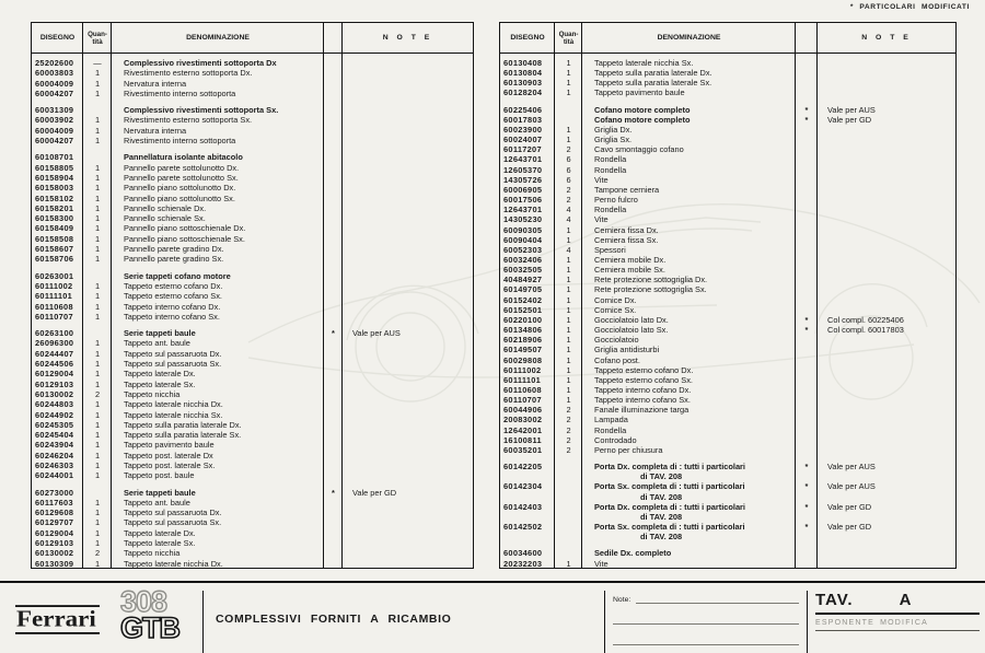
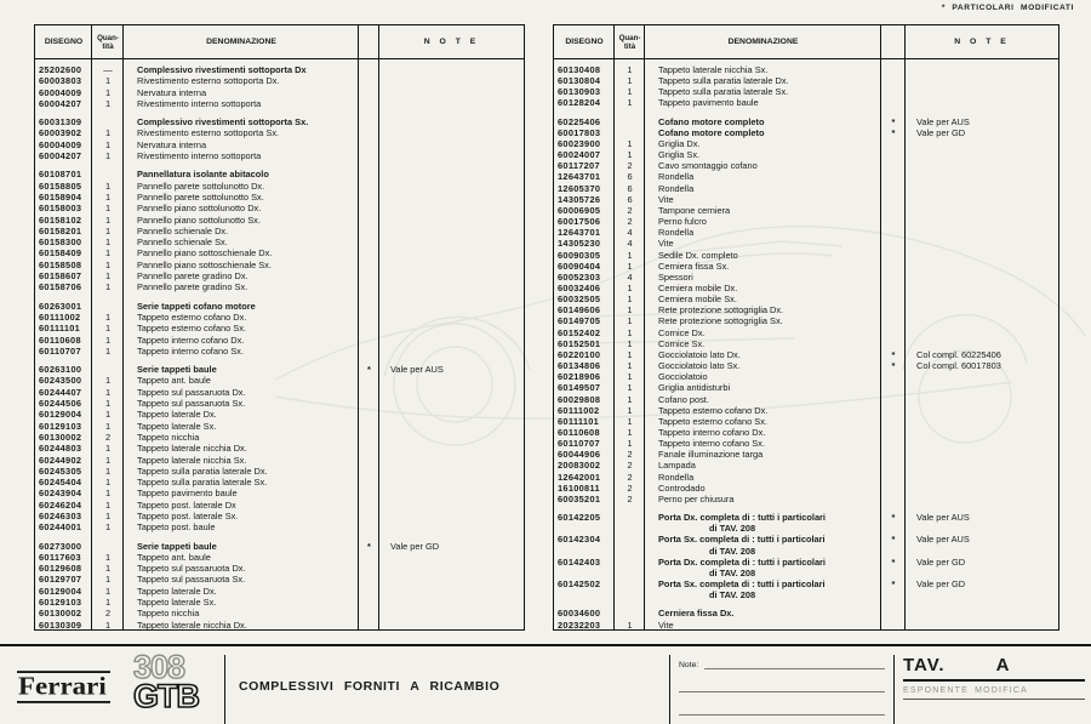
  25202600
  —
  Complessivo rivestimenti sottoporta Dx
  60003803
  1
  Rivestimento esterno sottoporta Dx.
  60004009
  1
  Nervatura interna
  60004207
  1
  Rivestimento interno sottoporta
  60031309
  Complessivo rivestimenti sottoporta Sx.
  60003902
  1
  Rivestimento esterno sottoporta Sx.
  60004009
  1
  Nervatura interna
  60004207
  1
  Rivestimento interno sottoporta
  60108701
  Pannellatura isolante abitacolo
  60158805
  1
  Pannello parete sottolunotto Dx.
  60158904
  1
  Pannello parete sottolunotto Sx.
  60158003
  1
  Pannello piano sottolunotto Dx.
  60158102
  1
  Pannello piano sottolunotto Sx.
  60158201
  1
  Pannello schienale Dx.
  60158300
  1
  Pannello schienale Sx.
  60158409
  1
  Pannello piano sottoschienale Dx.
  60158508
  1
  Pannello piano sottoschienale Sx.
  60158607
  1
  Pannello parete gradino Dx.
  60158706
  1
  Pannello parete gradino Sx.
  60263001
  Serie tappeti cofano motore
  60111002
  1
  Tappeto esterno cofano Dx.
  60111101
  1
  Tappeto esterno cofano Sx.
  60110608
  1
  Tappeto interno cofano Dx.
  60110707
  1
  Tappeto interno cofano Sx.
  60263100
  Serie tappeti baule
  *
  Vale per AUS
- 26096300
+ 60243500
  1
  Tappeto ant. baule
  60244407
  1
  Tappeto sul passaruota Dx.
  60244506
  1
  Tappeto sul passaruota Sx.
  60129004
  1
  Tappeto laterale Dx.
  60129103
  1
  Tappeto laterale Sx.
  60130002
  2
  Tappeto nicchia
  60244803
  1
  Tappeto laterale nicchia Dx.
  60244902
  1
  Tappeto laterale nicchia Sx.
  60245305
  1
  Tappeto sulla paratia laterale Dx.
  60245404
  1
  Tappeto sulla paratia laterale Sx.
  60243904
  1
  Tappeto pavimento baule
  60246204
  1
  Tappeto post. laterale Dx
  60246303
  1
  Tappeto post. laterale Sx.
  60244001
  1
  Tappeto post. baule
  60273000
  Serie tappeti baule
  *
  Vale per GD
  60117603
  1
  Tappeto ant. baule
  60129608
  1
  Tappeto sul passaruota Dx.
  60129707
  1
  Tappeto sul passaruota Sx.
  60129004
  1
  Tappeto laterale Dx.
  60129103
  1
  Tappeto laterale Sx.
  60130002
  2
  Tappeto nicchia
  60130309
  1
  Tappeto laterale nicchia Dx.
  60130408
  1
  Tappeto laterale nicchia Sx.
  60130804
  1
  Tappeto sulla paratia laterale Dx.
  60130903
  1
  Tappeto sulla paratia laterale Sx.
  60128204
  1
  Tappeto pavimento baule
  60225406
  Cofano motore completo
  *
  Vale per AUS
  60017803
  Cofano motore completo
  *
  Vale per GD
  60023900
  1
  Griglia Dx.
  60024007
  1
  Griglia Sx.
  60117207
  2
  Cavo smontaggio cofano
  12643701
  6
  Rondella
  12605370
  6
  Rondella
  14305726
  6
  Vite
  60006905
  2
  Tampone cerniera
  60017506
  2
  Perno fulcro
  12643701
  4
  Rondella
  14305230
  4
  Vite
  60090305
  1
- Cerniera fissa Dx.
+ Sedile Dx. completo
  60090404
  1
  Cerniera fissa Sx.
  60052303
  4
  Spessori
  60032406
  1
  Cerniera mobile Dx.
  60032505
  1
  Cerniera mobile Sx.
- 40484927
+ 60149606
  1
  Rete protezione sottogriglia Dx.
  60149705
  1
  Rete protezione sottogriglia Sx.
  60152402
  1
  Cornice Dx.
  60152501
  1
  Cornice Sx.
  60220100
  1
  Gocciolatoio lato Dx.
  *
  Col compl. 60225406
  60134806
  1
  Gocciolatoio lato Sx.
  *
  Col compl. 60017803
  60218906
  1
  Gocciolatoio
  60149507
  1
  Griglia antidisturbi
  60029808
  1
  Cofano post.
  60111002
  1
  Tappeto esterno cofano Dx.
  60111101
  1
  Tappeto esterno cofano Sx.
  60110608
  1
  Tappeto interno cofano Dx.
  60110707
  1
  Tappeto interno cofano Sx.
  60044906
  2
  Fanale illuminazione targa
  20083002
  2
  Lampada
  12642001
  2
  Rondella
  16100811
  2
  Controdado
  60035201
  2
  Perno per chiusura
  60142205
  Porta Dx. completa di : tutti i particolari
  di TAV. 208
  *
  Vale per AUS
  60142304
  Porta Sx. completa di : tutti i particolari
  di TAV. 208
  *
  Vale per AUS
  60142403
  Porta Dx. completa di : tutti i particolari
  di TAV. 208
  *
  Vale per GD
  60142502
  Porta Sx. completa di : tutti i particolari
  di TAV. 208
  *
  Vale per GD
  60034600
- Sedile Dx. completo
+ Cerniera fissa Dx.
  20232203
  1
  Vite
  Ferrari
  308
  GTB
  COMPLESSIVI FORNITI A RICAMBIO
  TAV.
  A
